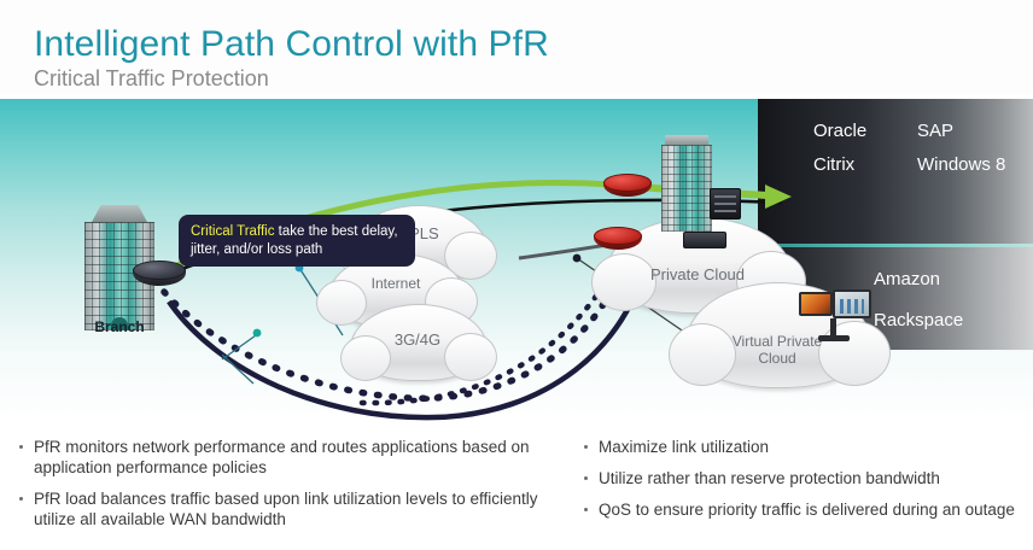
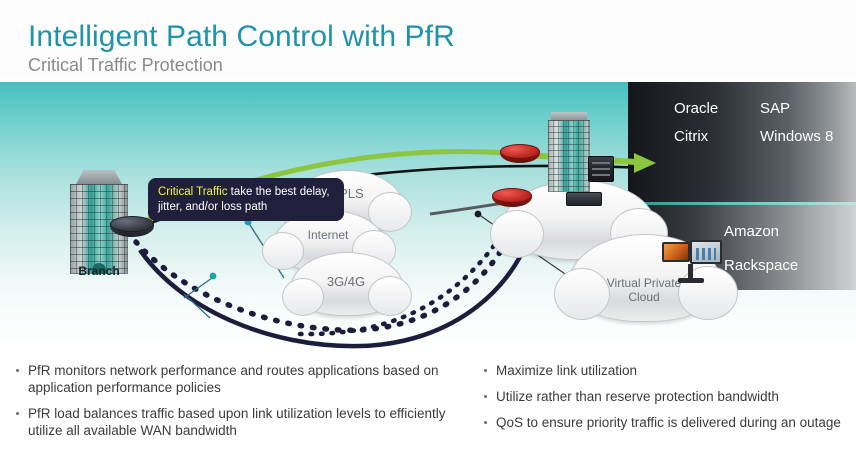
  Intelligent Path Control with PfR
  Critical Traffic Protection
  Oracle
  SAP
  Citrix
  Windows 8
  Amazon
  Rackspace
  Internet
  3G/4G
- Private Cloud
  Virtual Private
  Cloud
  Branch
  Critical Traffic take the best delay, jitter, and/or loss path
  PfR monitors network performance and routes applications based on application performance policies
  PfR load balances traffic based upon link utilization levels to efficiently utilize all available WAN bandwidth
  Maximize link utilization
  Utilize rather than reserve protection bandwidth
  QoS to ensure priority traffic is delivered during an outage
